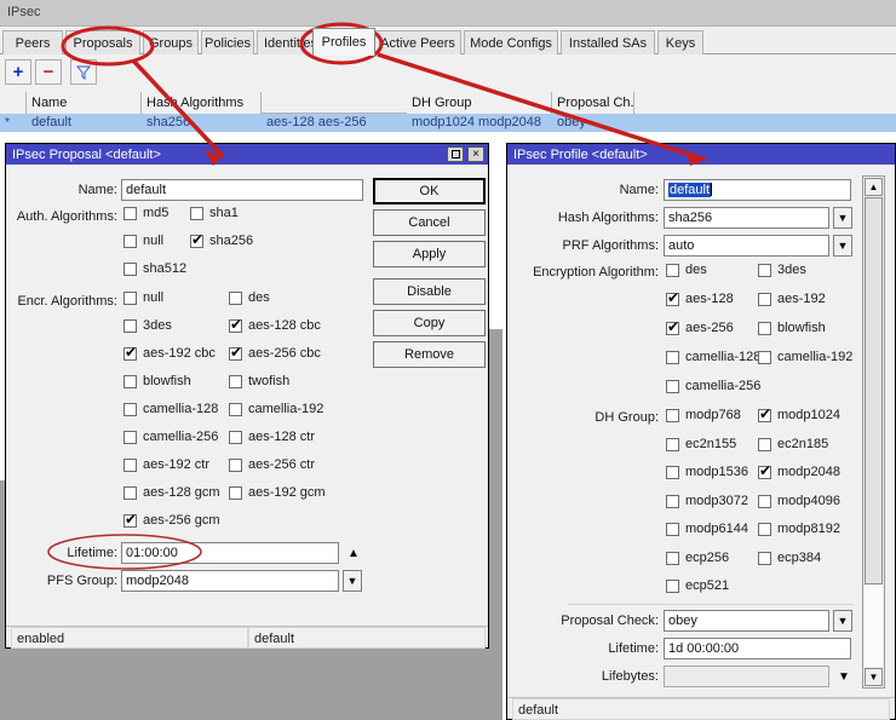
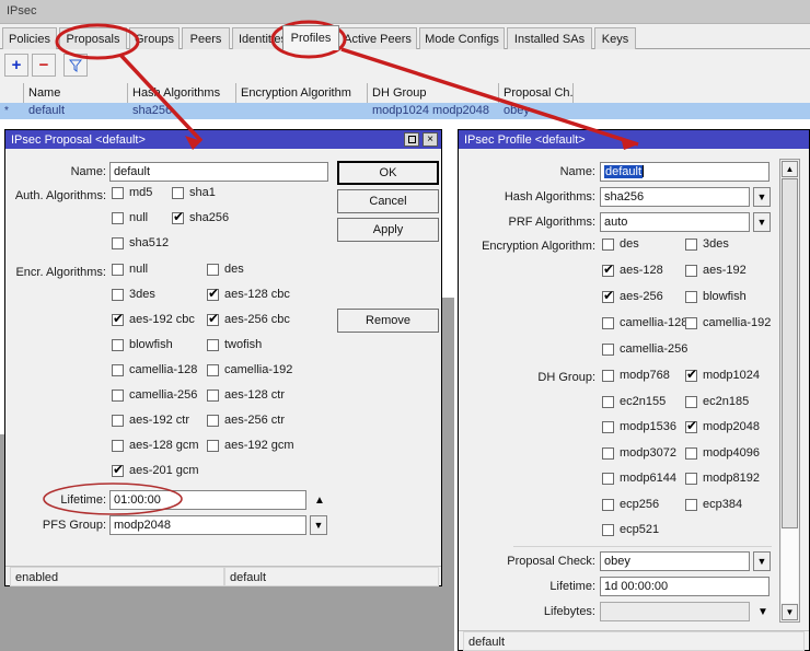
  IPsec
- Peers
+ Policies
  Proposals
  Groups
- Policies
+ Peers
  Identite
  Profiles
  Active Peers
  Mode Configs
  Installed SAs
  Keys
  +
  −
  Name
  Has Algorithms
+ Encryption Algorithm
  DH Group
  Proposal Ch.
  *
  default
  sha256
- aes-128 aes-256
  modp1024 modp2048
  obe
  IPsec Proposal <default>
  ×
  Name:
  default
  Auth. Algorithms:
  md5
  sha1
  null
  sha256
  sha512
  Encr. Algorithms:
  null
  des
  3des
  aes-128 cbc
  aes-192 cbc
  aes-256 cbc
  blowfish
  twofish
  camellia-128
  camellia-192
  camellia-256
  aes-128 ctr
  aes-192 ctr
  aes-256 ctr
  aes-128 gcm
  aes-192 gcm
- aes-256 gcm
+ aes-201 gcm
  Lifetime:
  01:00:00
  ▲
  PFS Group:
  modp2048
  ▼
  OK
  Cancel
  Apply
- Disable
- Copy
  Remove
  enabled
  default
  IPsec Profile <default>
  Name:
  default
  Hash Algorithms:
  sha256
  ▼
  PRF Algorithms:
  auto
  ▼
  Encryption Algorithm:
  des
  3des
  aes-128
  aes-192
  aes-256
  blowfish
  camellia-12
  camellia-192
  camellia-256
  DH Group:
  modp768
  modp1024
  ec2n155
  ec2n185
  modp1536
  modp2048
  modp3072
  modp4096
  modp6144
  modp8192
  ecp256
  ecp384
  ecp521
  Proposal Check:
  obey
  ▼
  Lifetime:
  1d 00:00:00
  Lifebytes:
  ▼
  ▲
  ▼
  default
